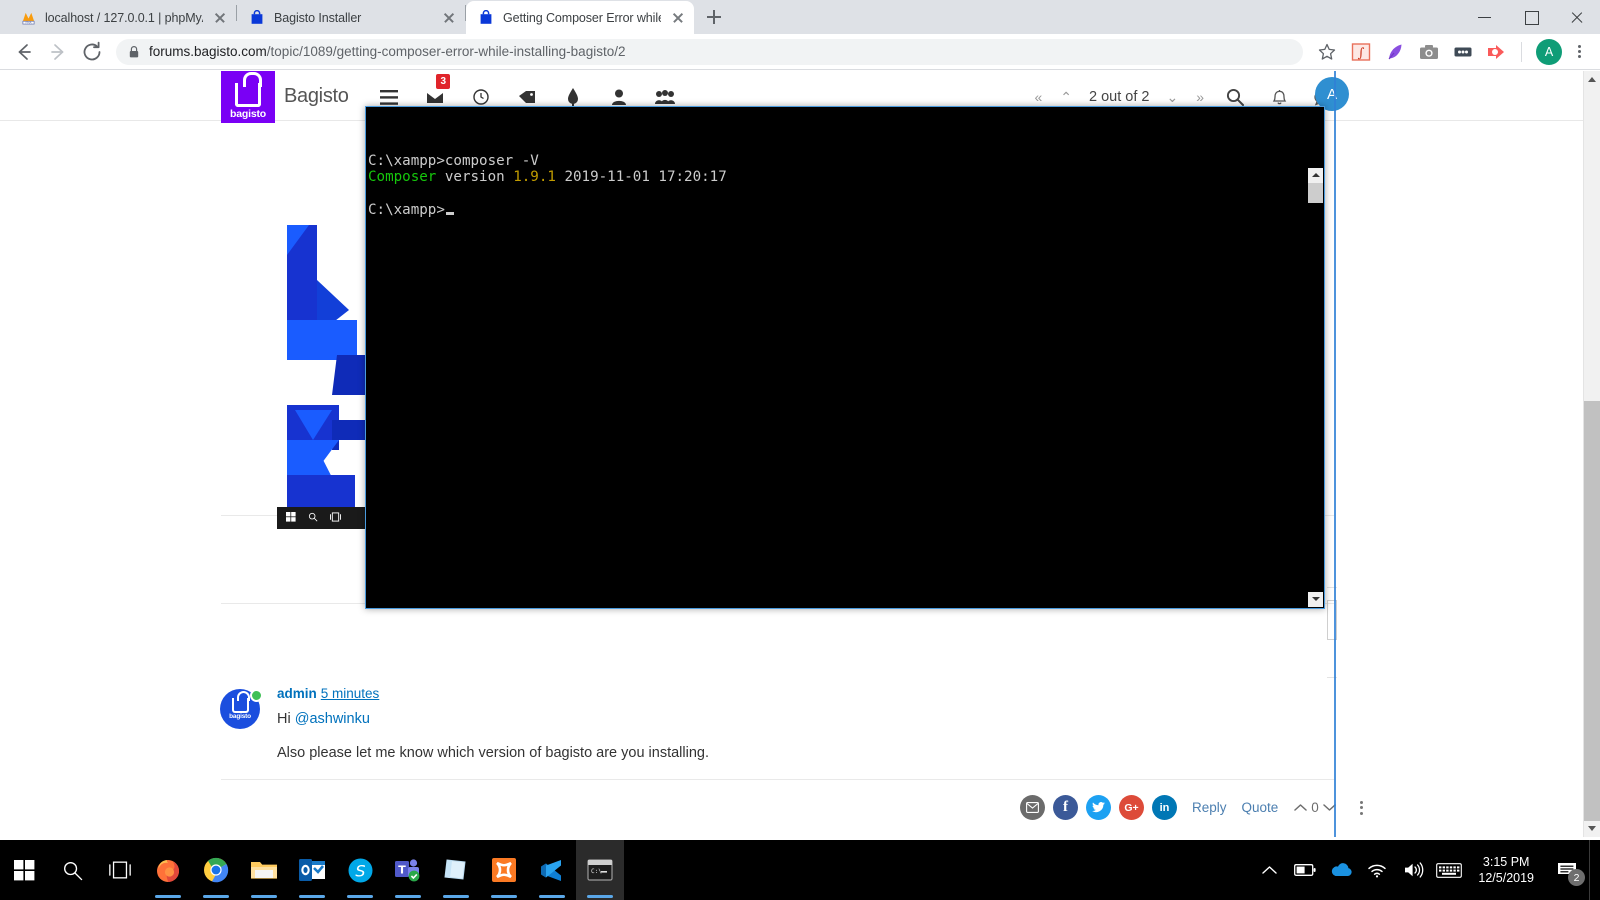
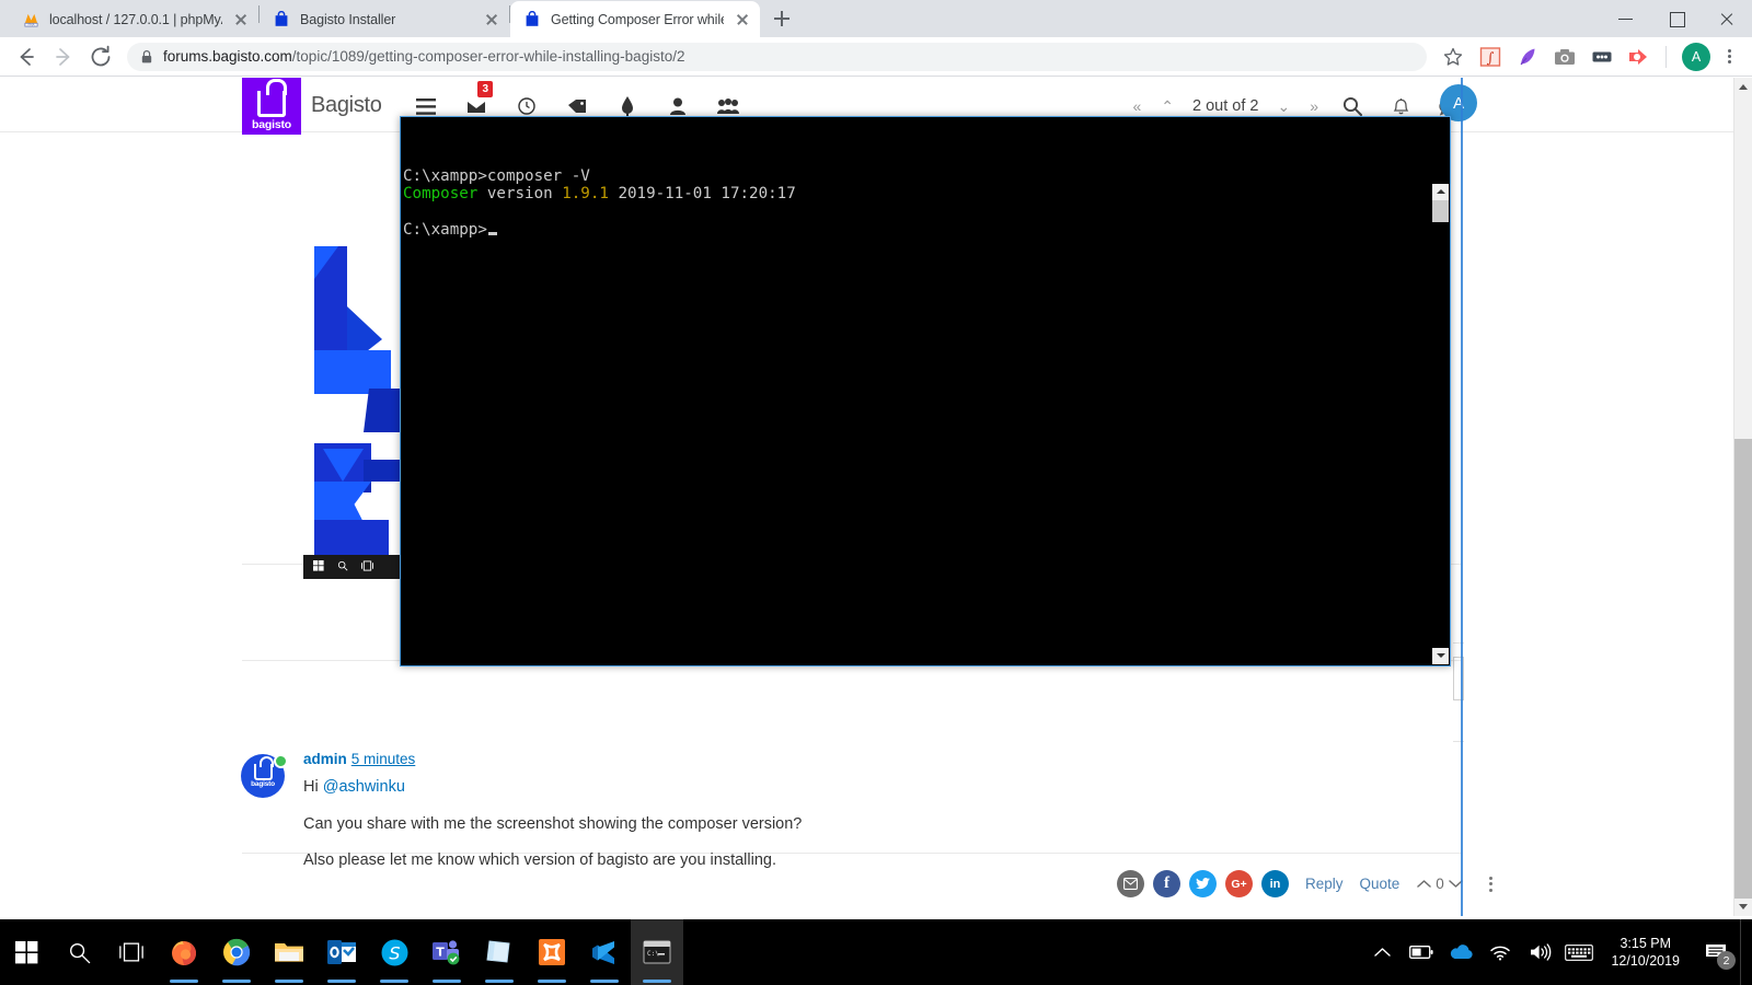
  localhost / 127.0.0.1 | phpMy
  Bagisto Installer
  Getting Composer Error whil
  forums.bagisto.com/topic/1089/getting-composer-error-while-installing-bagisto/2
  ∫
  A
  bagisto
  Bagisto
  3
  «
  ⌃
  2 out of 2
  ⌄
  »
  A
  admin 5 minutes
  Hi @ashwinku
+ Can you share with me the screenshot showing the composer version?
  Also please let me know which version of bagisto are you installing.
  f
  G+
  in
  Reply
  Quote
  0
  C:\xampp>composer -V Composer version 1.9.1 2019-11-01 17:20:17 C:\xampp>
  S
  T
  3:15 PM
- 12/5/2019
+ 12/10/2019
  2
